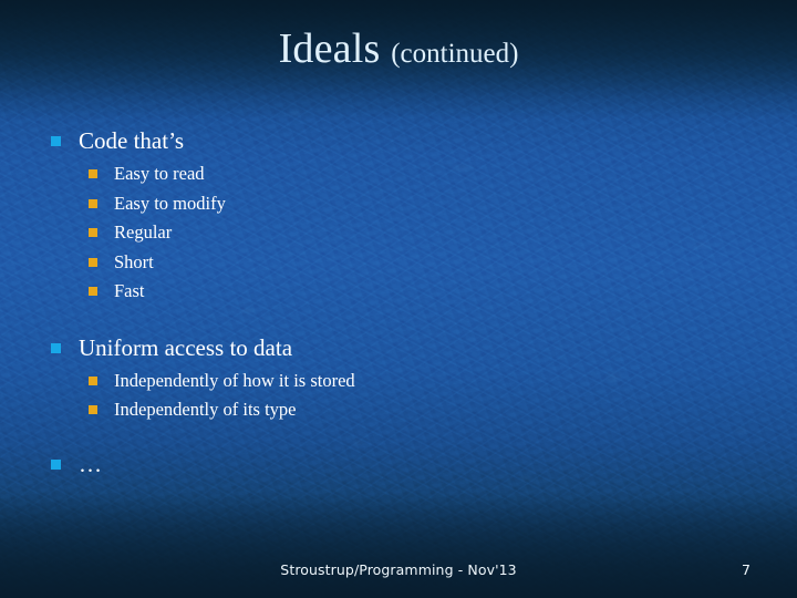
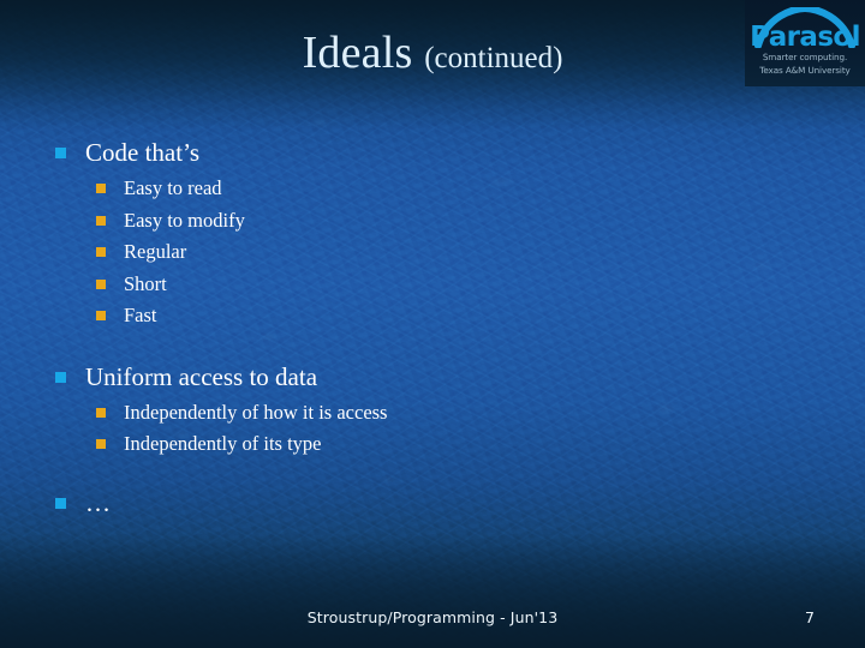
  Ideals (continued)
+ Parasol
+ Smarter computing.
+ Texas A&M University
  Code that’s
  Easy to read
  Easy to modify
  Regular
  Short
  Fast
  Uniform access to data
- Independently of how it is stored
+ Independently of how it is access
  Independently of its type
  …
- Stroustrup/Programming - Nov'13
+ Stroustrup/Programming - Jun'13
  7
